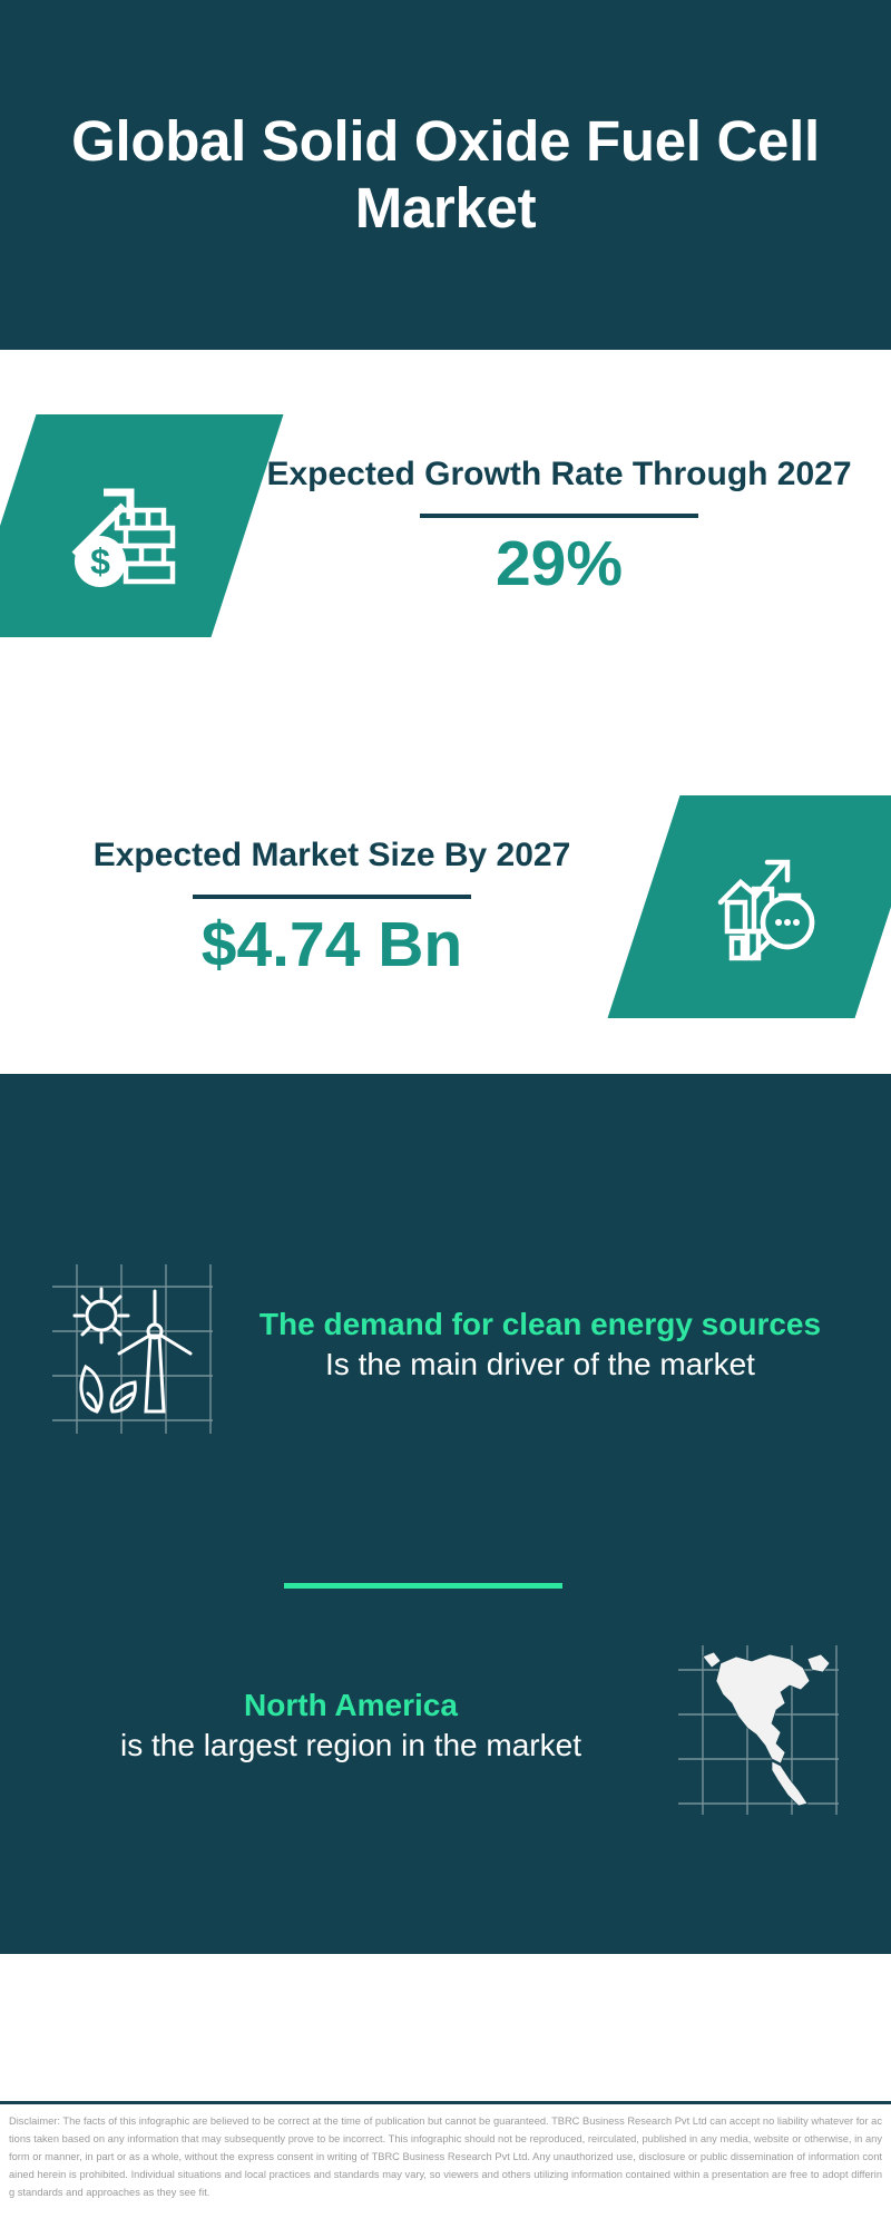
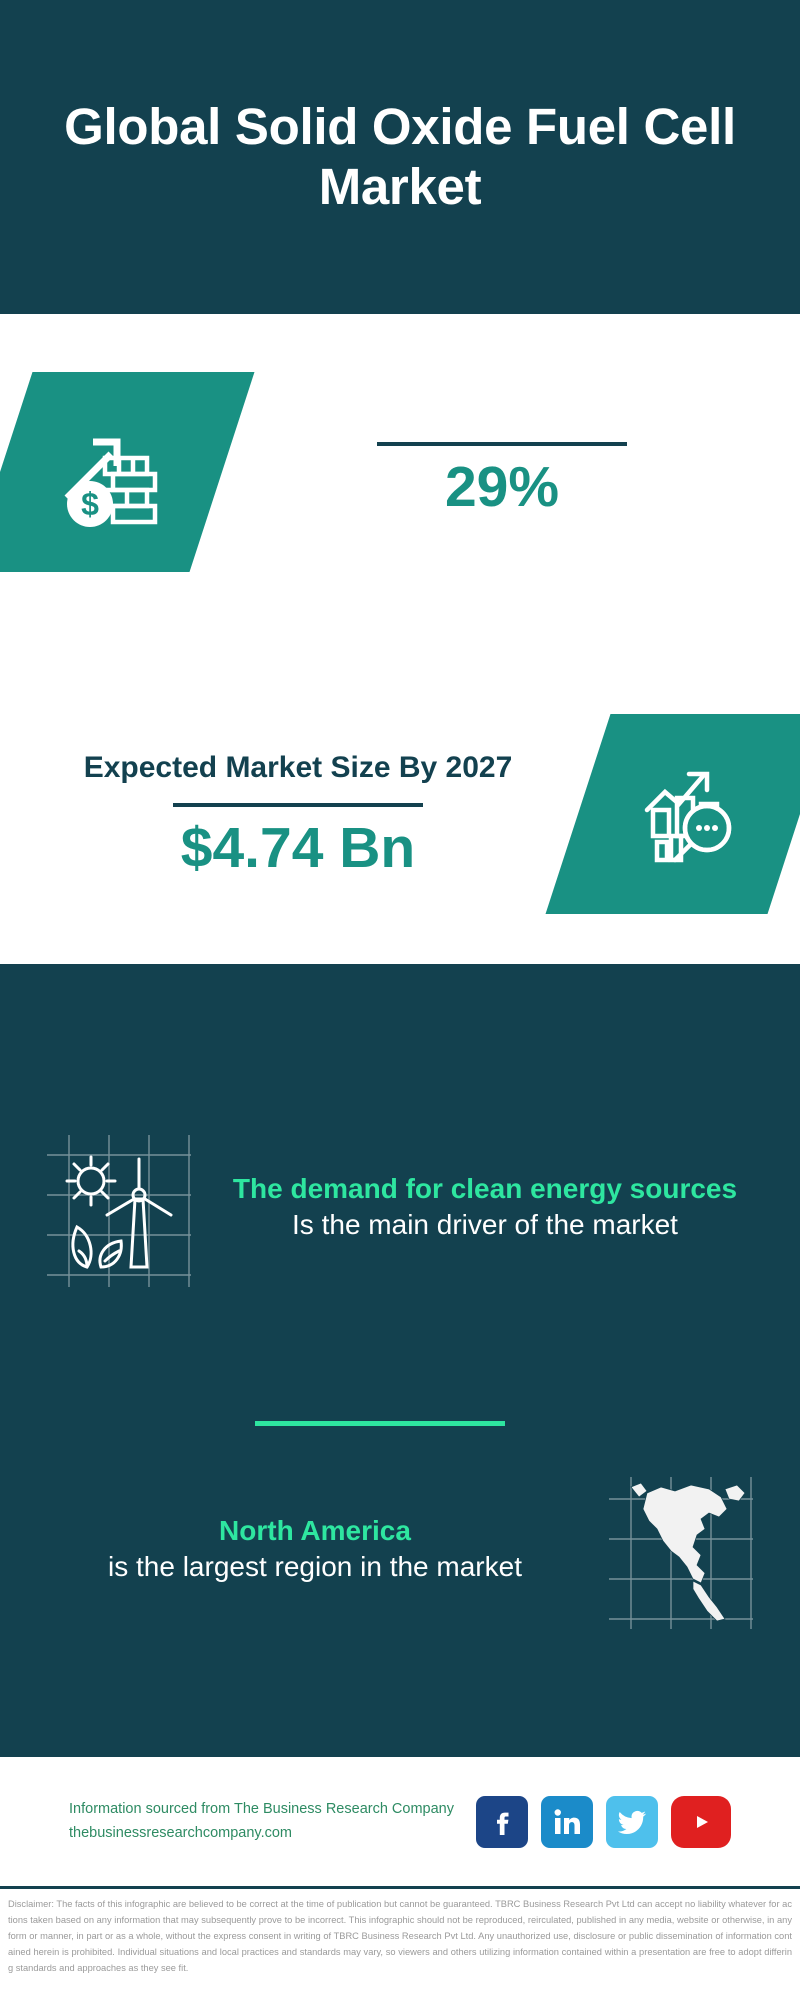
  Global Solid Oxide Fuel Cell Market
- Expected Growth Rate Through 2027
  29%
  Expected Market Size By 2027
  $4.74 Bn
  The demand for clean energy sources
  Is the main driver of the market
  North America
  is the largest region in the market
+ Information sourced from The Business Research Company
+ thebusinessresearchcompany.com
  Disclaimer: The facts of this infographic are believed to be correct at the time of publication but cannot be guaranteed. TBRC Business Research Pvt Ltd can accept no liability whatever for actions taken based on any information that may subsequently prove to be incorrect. This infographic should not be reproduced, reirculated, published in any media, website or otherwise, in any form or manner, in part or as a whole, without the express consent in writing of TBRC Business Research Pvt Ltd. Any unauthorized use, disclosure or public dissemination of information contained herein is prohibited. Individual situations and local practices and standards may vary, so viewers and others utilizing information contained within a presentation are free to adopt differing standards and approaches as they see fit.
